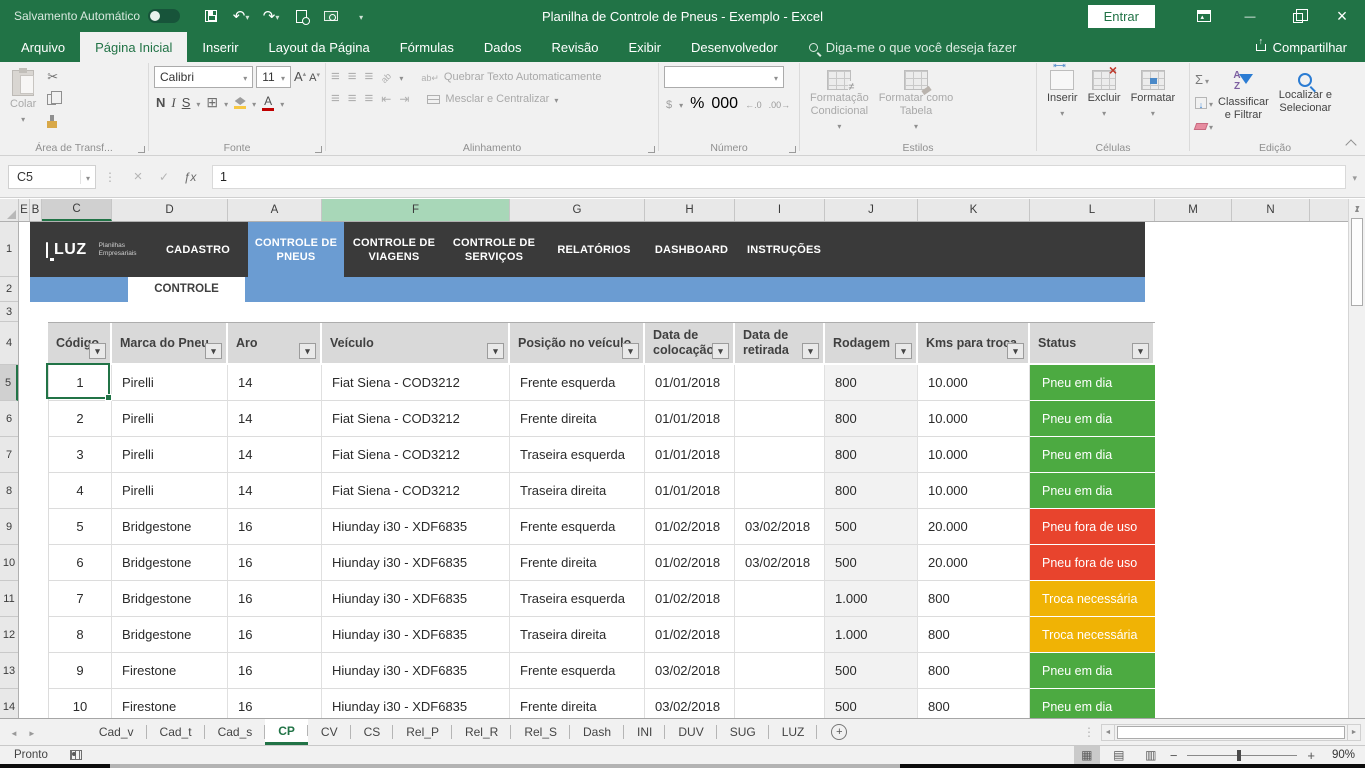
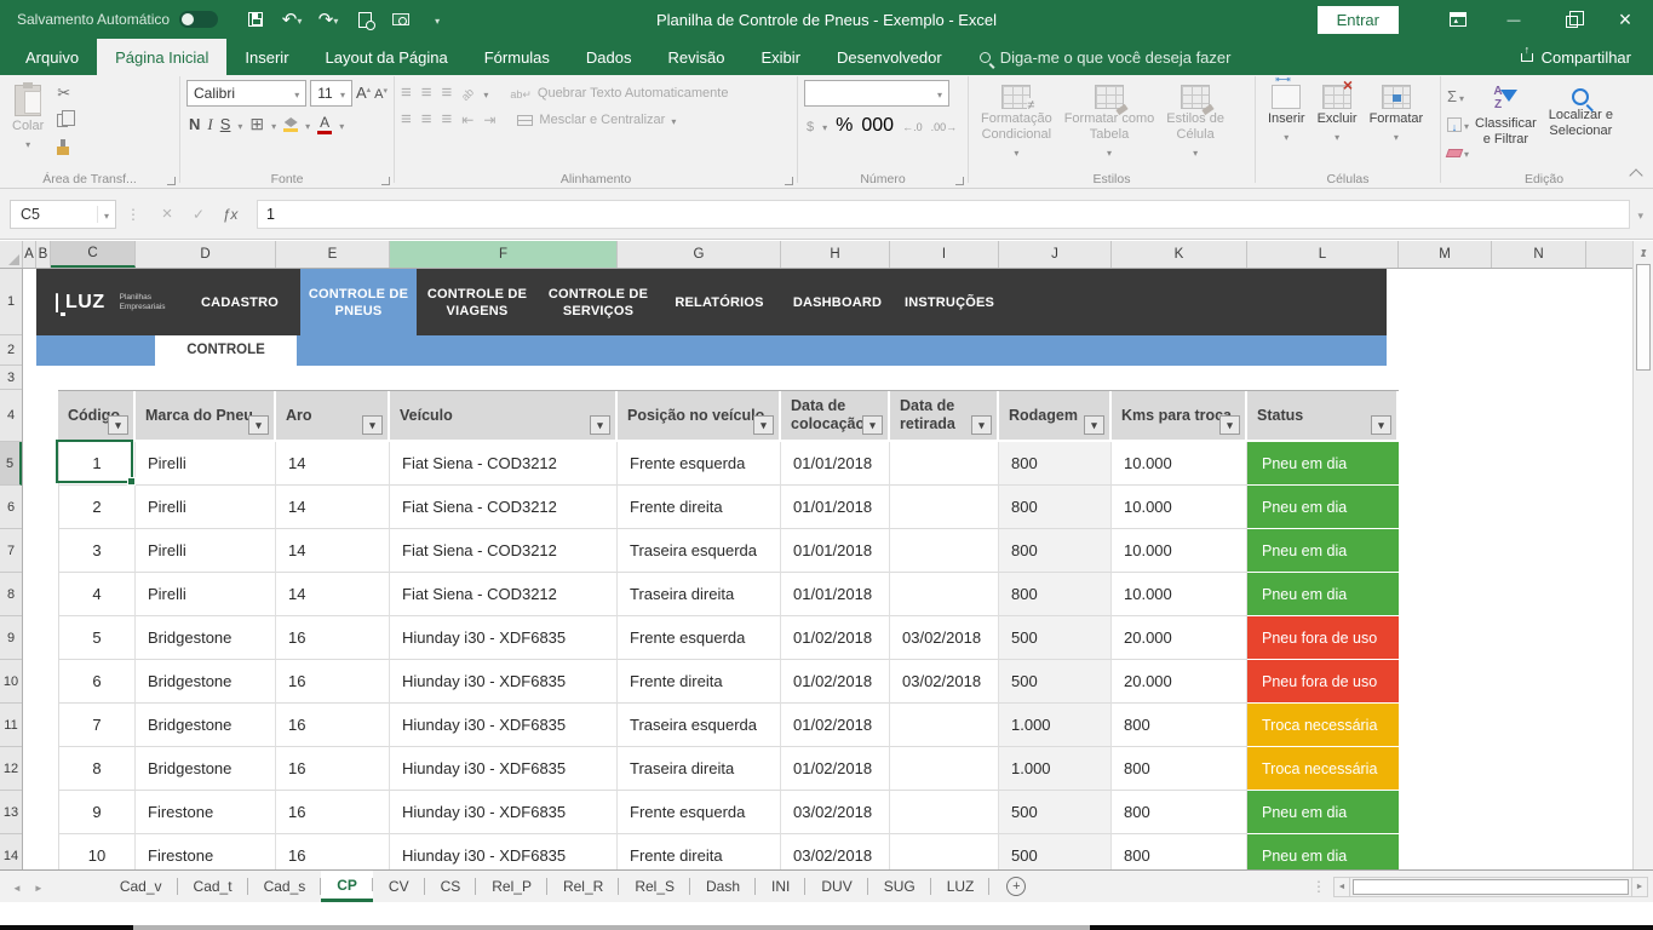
  Salvamento Automático
  Planilha de Controle de Pneus - Exemplo - Excel
  Entrar
  Arquivo
  Página Inicial
  Inserir
  Layout da Página
  Fórmulas
  Dados
  Revisão
  Exibir
  Desenvolvedor
  Diga-me o que você deseja fazer
  Compartilhar
  Colar
  Área de Transf...
  Calibri
  11
  Fonte
  Quebrar Texto Automaticamente
  Mesclar e Centralizar
  Alinhamento
  %
  000
  Número
  Formatação
  Condicional
  Formatar como
  Tabela
+ Estilos de
+ Célula
  Estilos
  Inserir
  Excluir
  Formatar
  Células
  Classificar
  e Filtrar
  Localizar e
  Selecionar
  Edição
  C5
  1
- E
+ A
  B
  C
  D
- A
+ E
  F
  G
  H
  I
  J
  K
  L
  M
  N
  1
  2
  3
  4
  5
  6
  7
  8
  9
  10
  11
  12
  13
  14
  LUZ
  CADASTRO
  CONTROLE DE
  PNEUS
  CONTROLE DE
  VIAGENS
  CONTROLE DE
  SERVIÇOS
  RELATÓRIOS
  DASHBOARD
  INSTRUÇÕES
  CONTROLE
  Códig
  Marca do Pne
  Aro
  Veículo
  Posição no veícu
  Data de
  colocação
  Data de
  retirada
  Rodagem
  Kms para tro
  Status
  Pirelli
  14
  Fiat Siena - COD3212
  Frente esquerda
  01/01/2018
  800
  10.000
  Pneu em dia
  2
  Pirelli
  14
  Fiat Siena - COD3212
  Frente direita
  01/01/2018
  800
  10.000
  Pneu em dia
  3
  Pirelli
  14
  Fiat Siena - COD3212
  Traseira esquerda
  01/01/2018
  800
  10.000
  Pneu em dia
  4
  Pirelli
  14
  Fiat Siena - COD3212
  Traseira direita
  01/01/2018
  800
  10.000
  Pneu em dia
  5
  Bridgestone
  16
  Hiunday i30 - XDF6835
  Frente esquerda
  01/02/2018
  03/02/2018
  500
  20.000
  Pneu fora de uso
  6
  Bridgestone
  16
  Hiunday i30 - XDF6835
  Frente direita
  01/02/2018
  03/02/2018
  500
  20.000
  Pneu fora de uso
  7
  Bridgestone
  16
  Hiunday i30 - XDF6835
  Traseira esquerda
  01/02/2018
  1.000
  800
  Troca necessária
  8
  Bridgestone
  16
  Hiunday i30 - XDF6835
  Traseira direita
  01/02/2018
  1.000
  800
  Troca necessária
  9
  Firestone
  16
  Hiunday i30 - XDF6835
  Frente esquerda
  03/02/2018
  500
  800
  Pneu em dia
  10
  Firestone
  16
  Hiunday i30 - XDF6835
  Frente direita
  03/02/2018
  500
  800
  Pneu em dia
  Cad_v
  Cad_t
  Cad_s
  CP
  CV
  CS
  Rel_P
  Rel_R
  Rel_S
  Dash
  INI
  DUV
  SUG
  LUZ
- Pronto
- 90%
